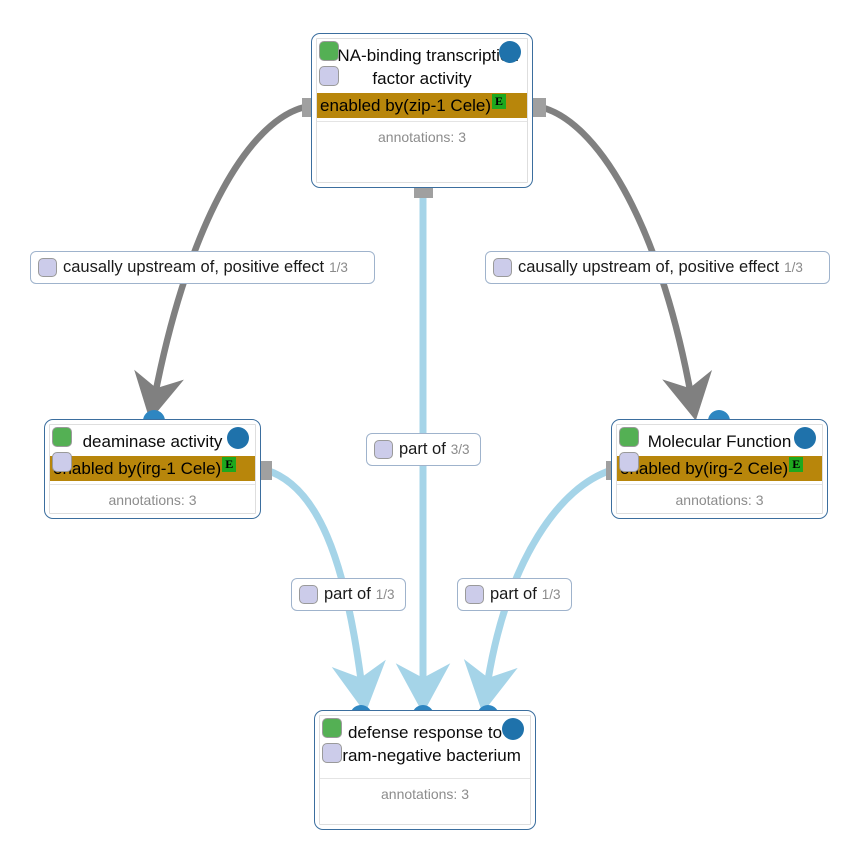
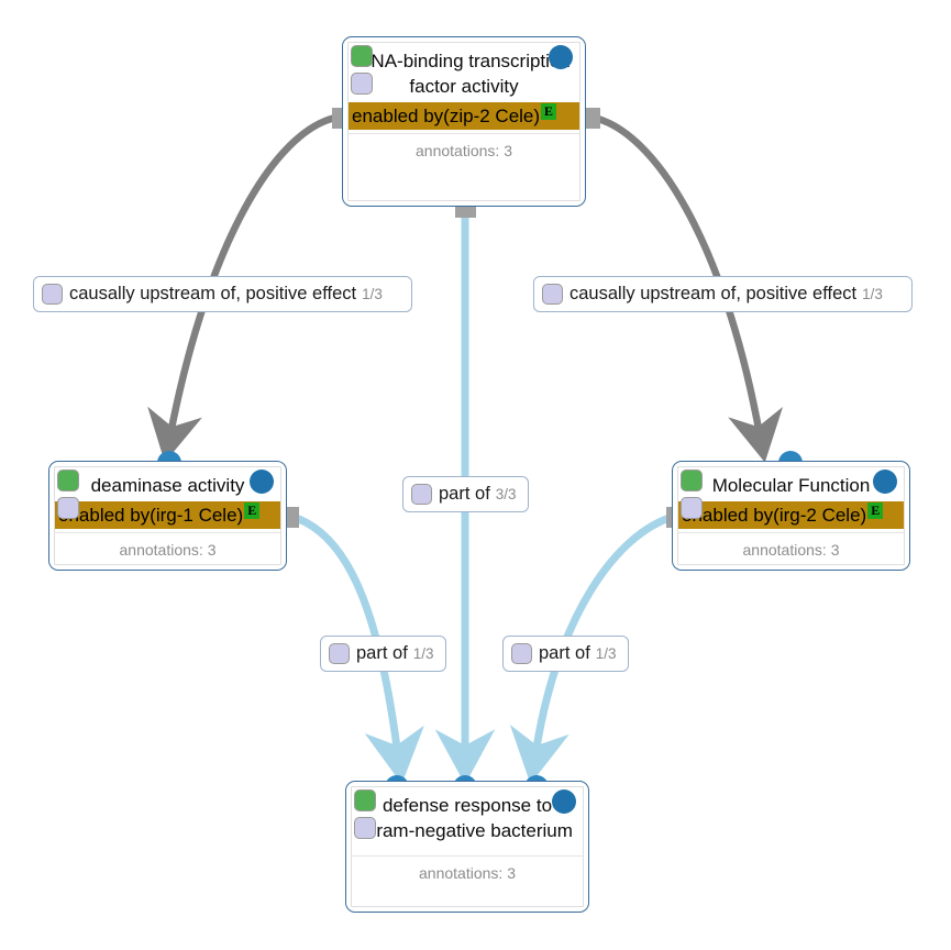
  NA-binding transcripti factor activity
- enabled by(zip-1 Cele) E
+ enabled by(zip-2 Cele) E
  annotations: 3
  deaminase activity
  abled by(irg-1 Cele) E
  annotations: 3
  Molecular Function
  abled by(irg-2 Cele) E
  annotations: 3
  defense response to ram-negative bacterium
  annotations: 3
  causally upstream of, positive effect
  1/3
  causally upstream of, positive effect
  1/3
  part of
  3/3
  part of
  1/3
  part of
  1/3
